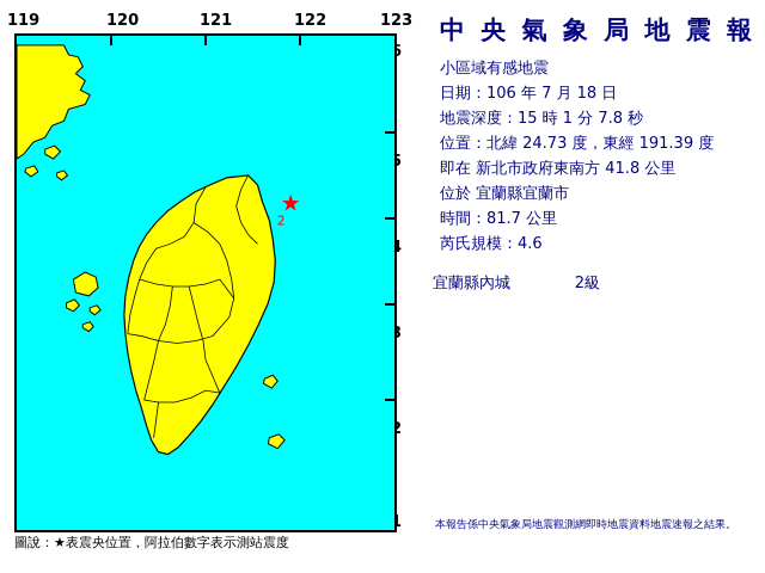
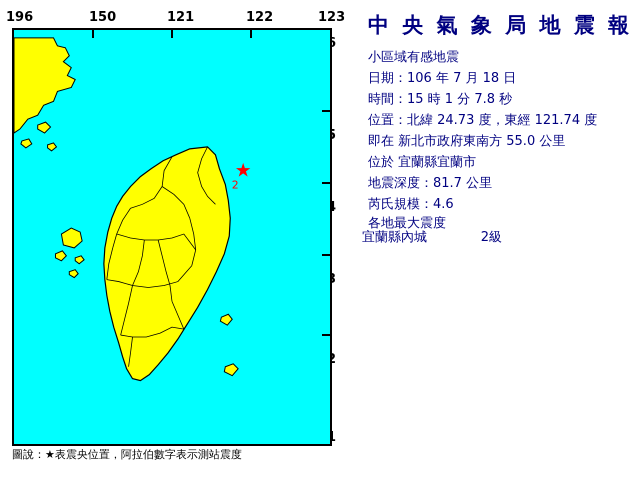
- 119
+ 196
- 120
+ 150
  121
  122
  123
  ★
  2
  圖說：★表震央位置，阿拉伯數字表示測站震度
  中 央 氣 象 局 地 震 報
  小區域有感地震
  日期：106 年 7 月 18 日
- 地震深度：15 時 1 分 7.8 秒
+ 時間：15 時 1 分 7.8 秒
- 位置：北緯 24.73 度，東經 191.39 度
+ 位置：北緯 24.73 度，東經 121.74 度
- 即在 新北市政府東南方 41.8 公里
+ 即在 新北市政府東南方 55.0 公里
  位於 宜蘭縣宜蘭市
- 時間：81.7 公里
+ 地震深度：81.7 公里
  芮氏規模：4.6
+ 各地最大震度
  宜蘭縣內城
  2級
- 本報告係中央氣象局地震觀測網即時地震資料地震速報之結果。
